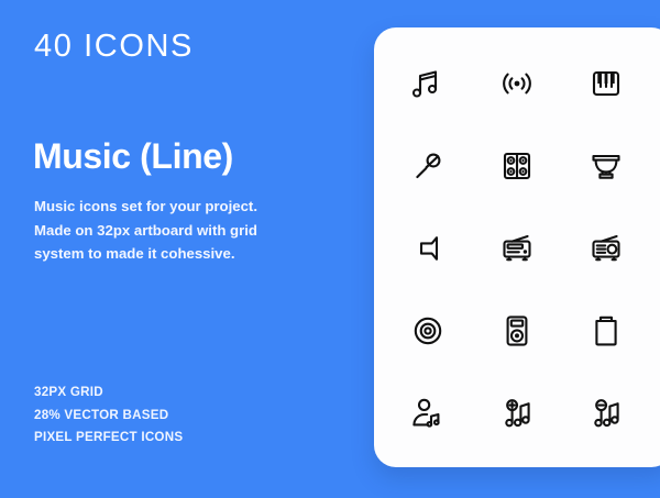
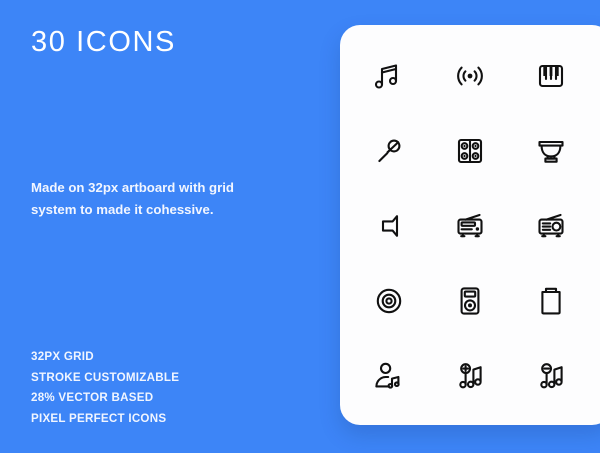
- 40 ICONS
+ 30 ICONS
- Music (Line)
- Music icons set for your project.
  Made on 32px artboard with grid
  system to made it cohessive.
  32PX GRID
+ STROKE CUSTOMIZABLE
  28% VECTOR BASED
  PIXEL PERFECT ICONS
